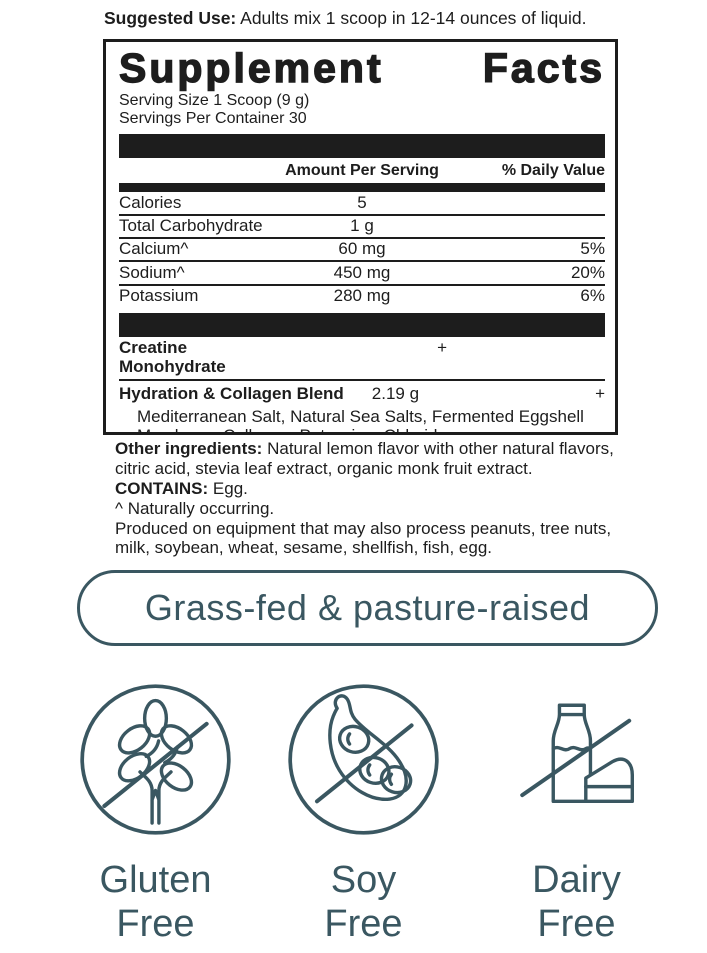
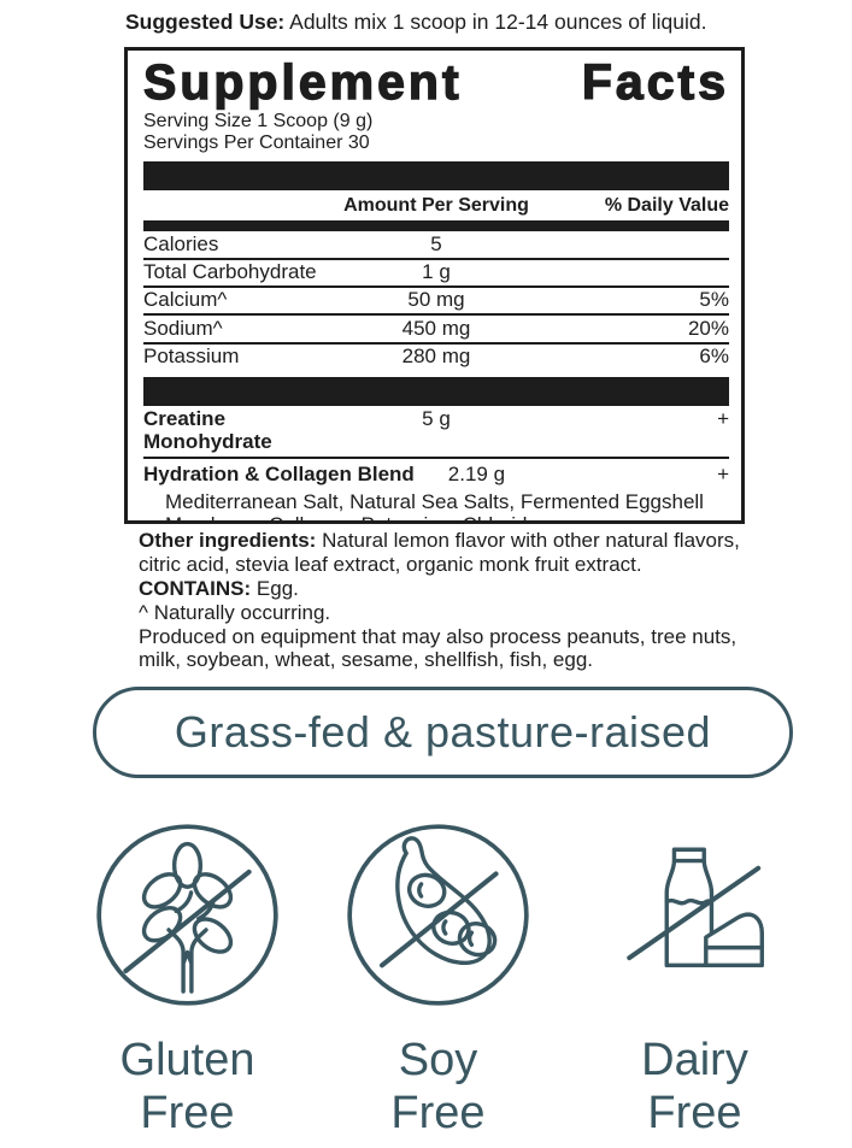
  Suggested Use: Adults mix 1 scoop in 12-14 ounces of liquid.
  Supplement
  Facts
  Serving Size 1 Scoop (9 g)
  Servings Per Container 30
  Amount Per Serving
  % Daily Value
  Calories
  5
  Total Carbohydrate
  1 g
  Calcium^
- 60 mg
+ 50 mg
  5%
  Sodium^
  450 mg
  20%
  Potassium
  280 mg
  6%
  Creatine Monohydrate
+ 5 g
  +
  Hydration & Collagen Blend
  2.19 g
  +
  Other ingredients: Natural lemon flavor with other natural flavors, citric acid, stevia leaf extract, organic monk fruit extract.
  CONTAINS: Egg.
  ^ Naturally occurring.
  Produced on equipment that may also process peanuts, tree nuts, milk, soybean, wheat, sesame, shellfish, fish, egg.
  Grass-fed & pasture-raised
  Gluten
  Free
  Soy
  Free
  Dairy
  Free
